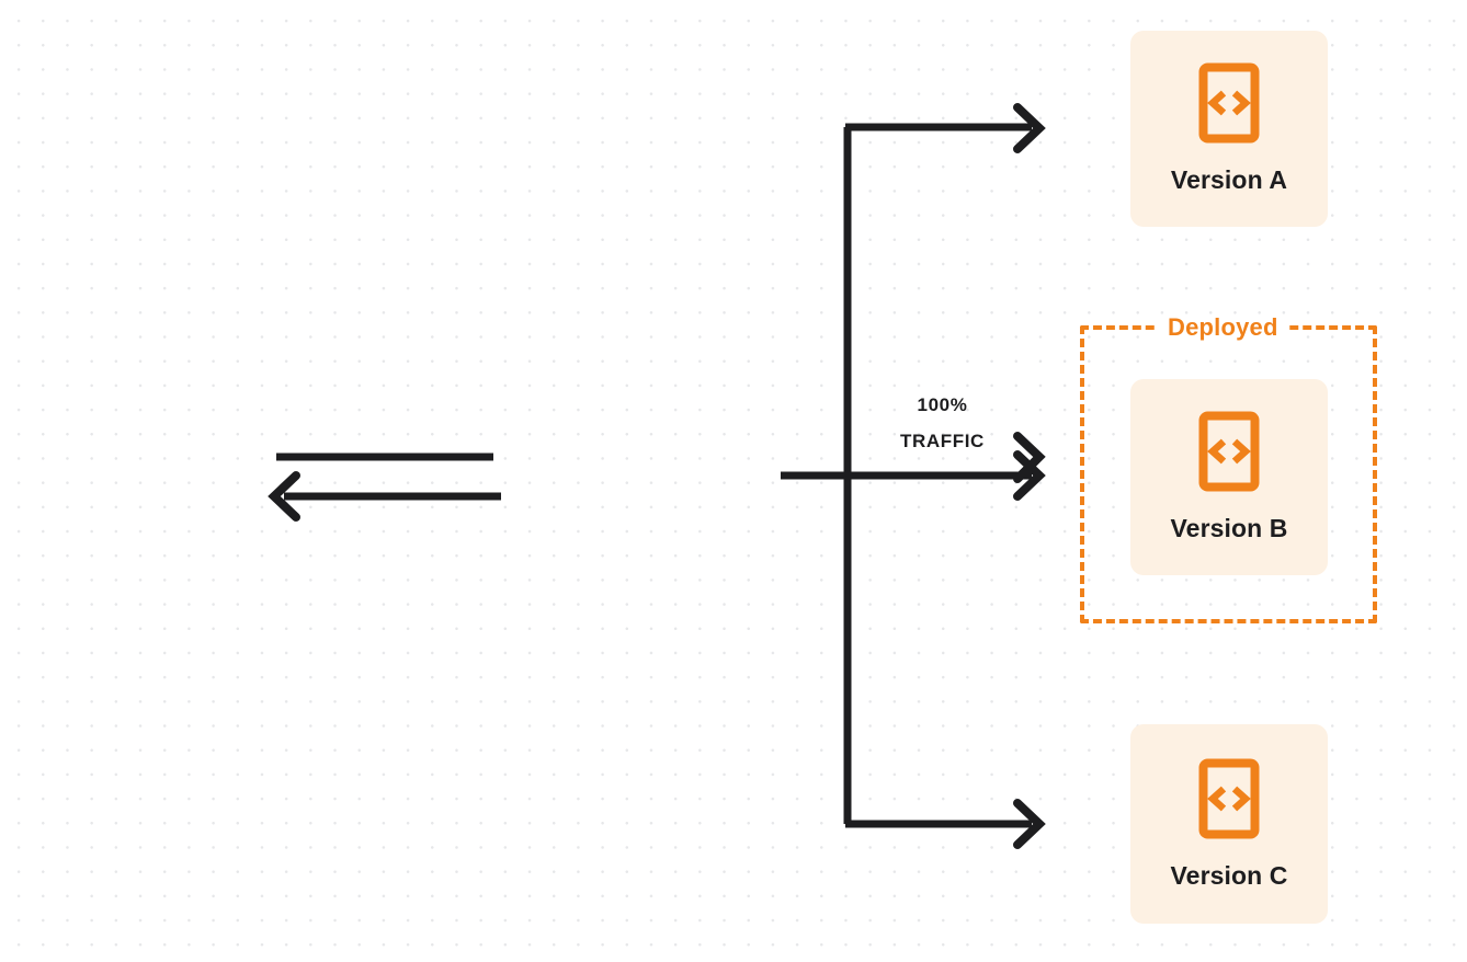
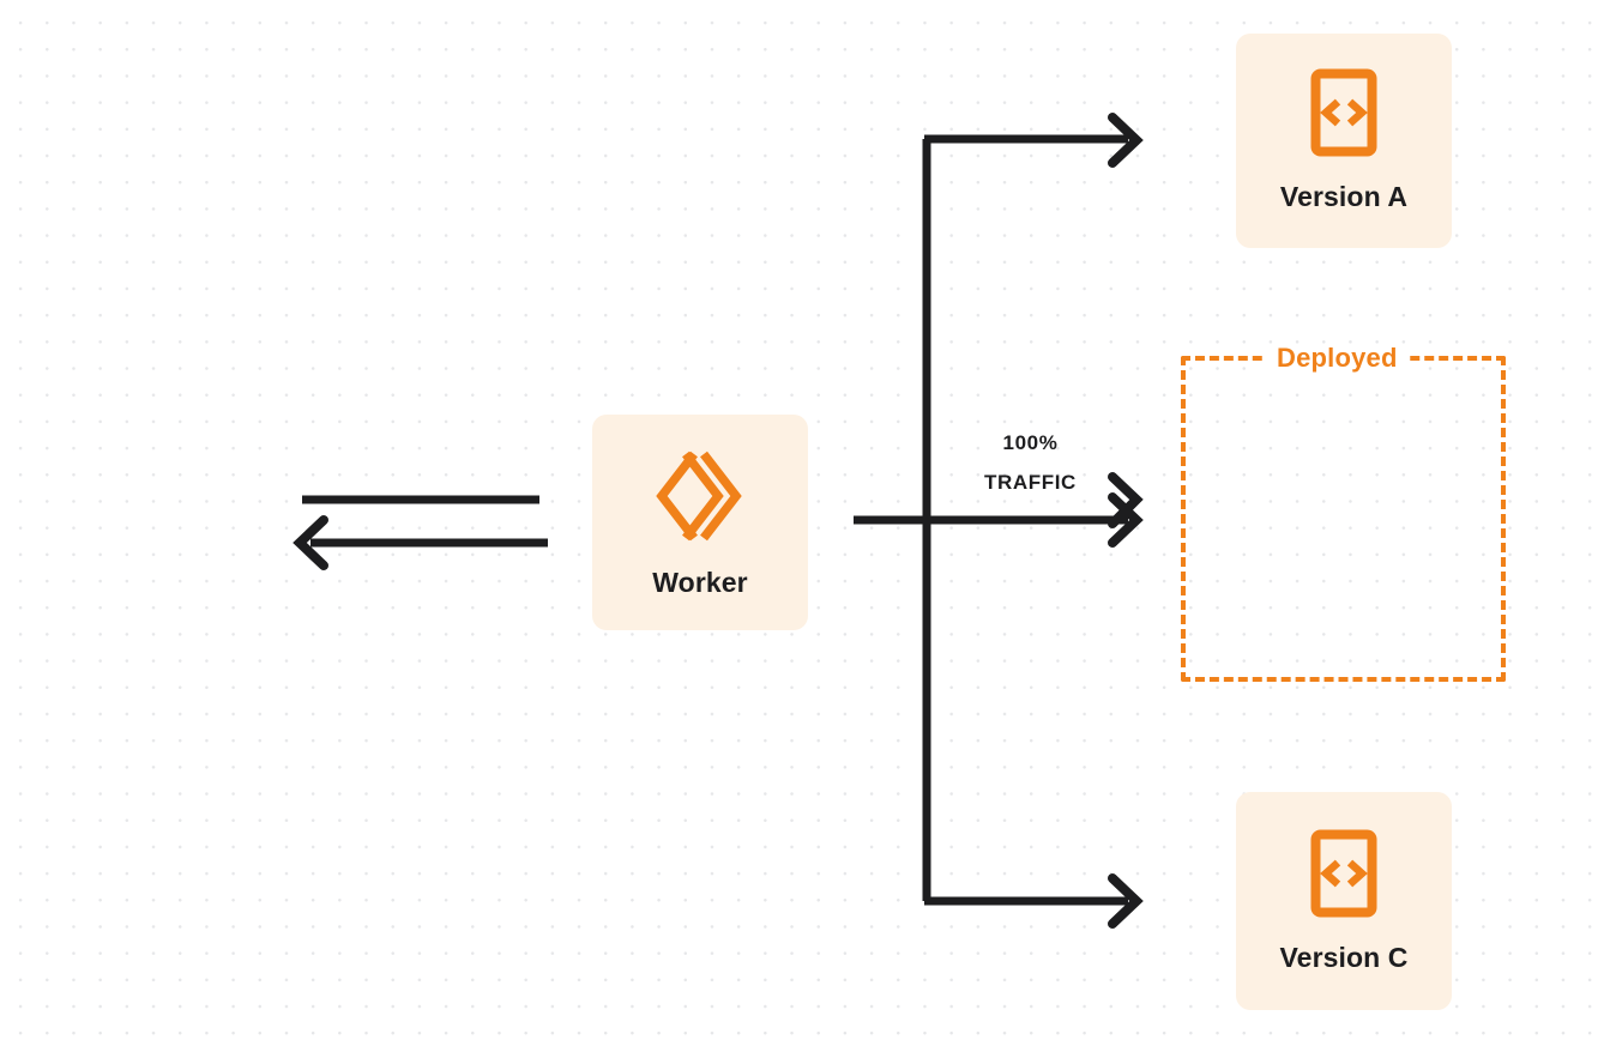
+ Worker
  Version A
  Deployed
- Version B
  Version C
  100%
  TRAFFIC
